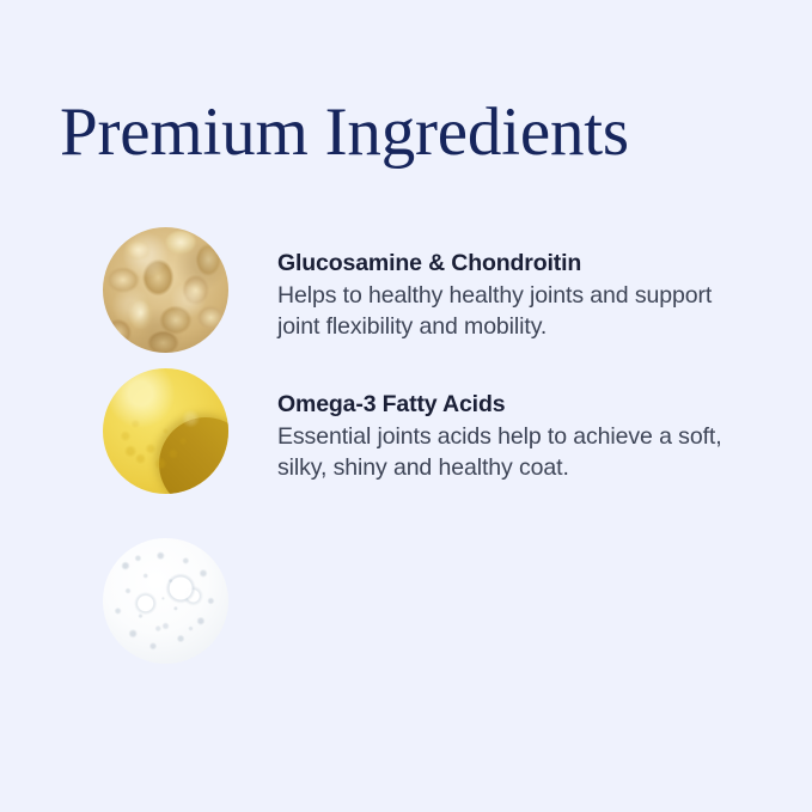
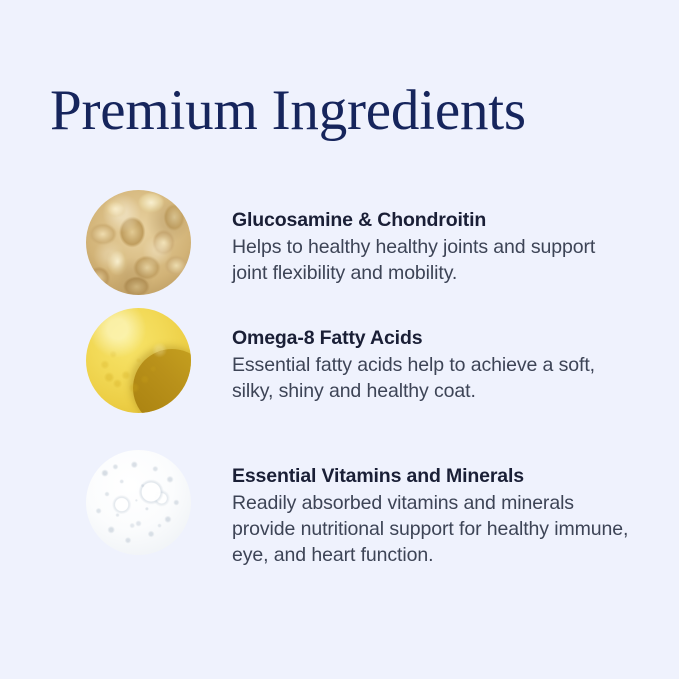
  Premium Ingredients
  Glucosamine & Chondroitin
  Helps to healthy healthy joints and support joint flexibility and mobility.
- Omega-3 Fatty Acids
+ Omega-8 Fatty Acids
- Essential joints acids help to achieve a soft, silky, shiny and healthy coat.
+ Essential fatty acids help to achieve a soft, silky, shiny and healthy coat.
+ Essential Vitamins and Minerals
+ Readily absorbed vitamins and minerals provide nutritional support for healthy immune, eye, and heart function.
